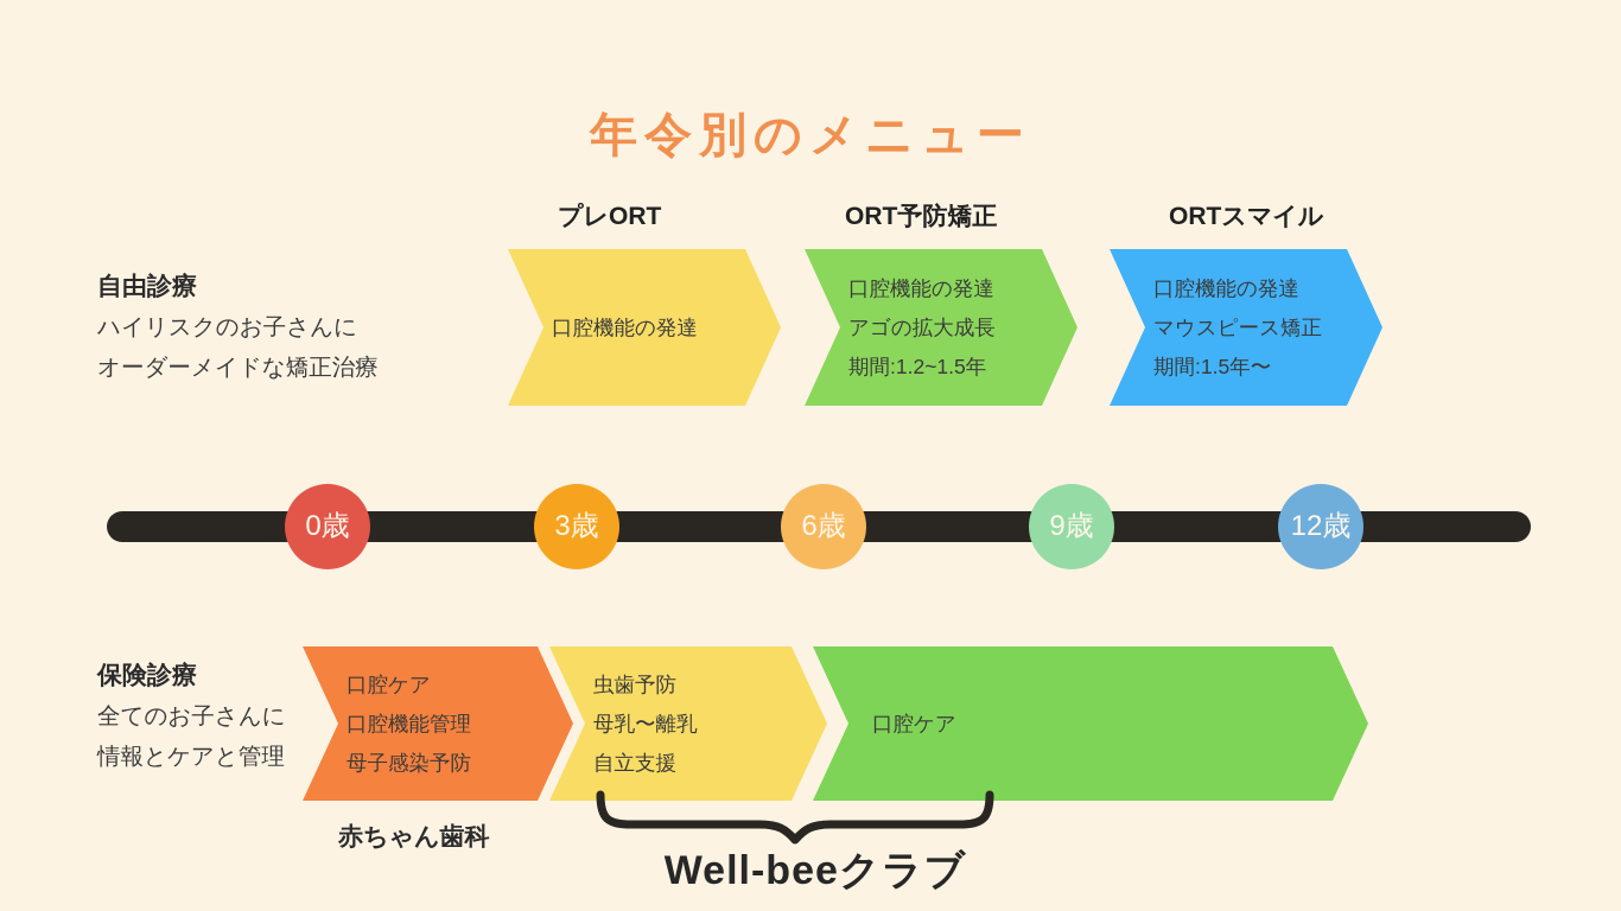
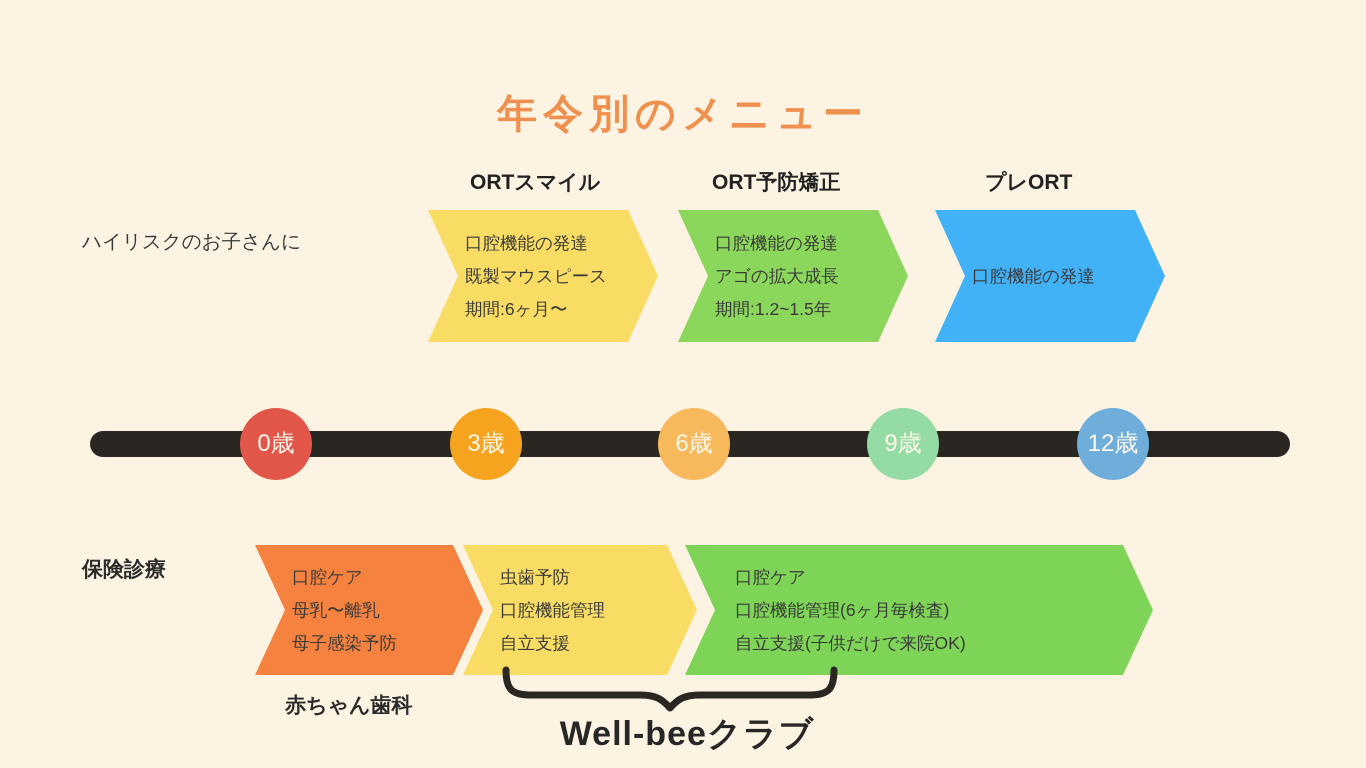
  年令別のメニュー
- 自由診療
  ハイリスクのお子さんに
- オーダーメイドな矯正治療
- プレORT
+ ORTスマイル
  ORT予防矯正
- ORTスマイル
+ プレORT
  口腔機能の発達
+ 既製マウスピース
+ 期間:6ヶ月〜
  口腔機能の発達
  アゴの拡大成長
  期間:1.2~1.5年
  口腔機能の発達
- マウスピース矯正
- 期間:1.5年〜
  0歳
  3歳
  6歳
  9歳
  12歳
  保険診療
- 全てのお子さんに
- 情報とケアと管理
  口腔ケア
- 口腔機能管理
+ 母乳〜離乳
  母子感染予防
  虫歯予防
- 母乳〜離乳
+ 口腔機能管理
  自立支援
  口腔ケア
+ 口腔機能管理(6ヶ月毎検査)
+ 自立支援(子供だけで来院OK)
  赤ちゃん歯科
  Well-beeクラブ
